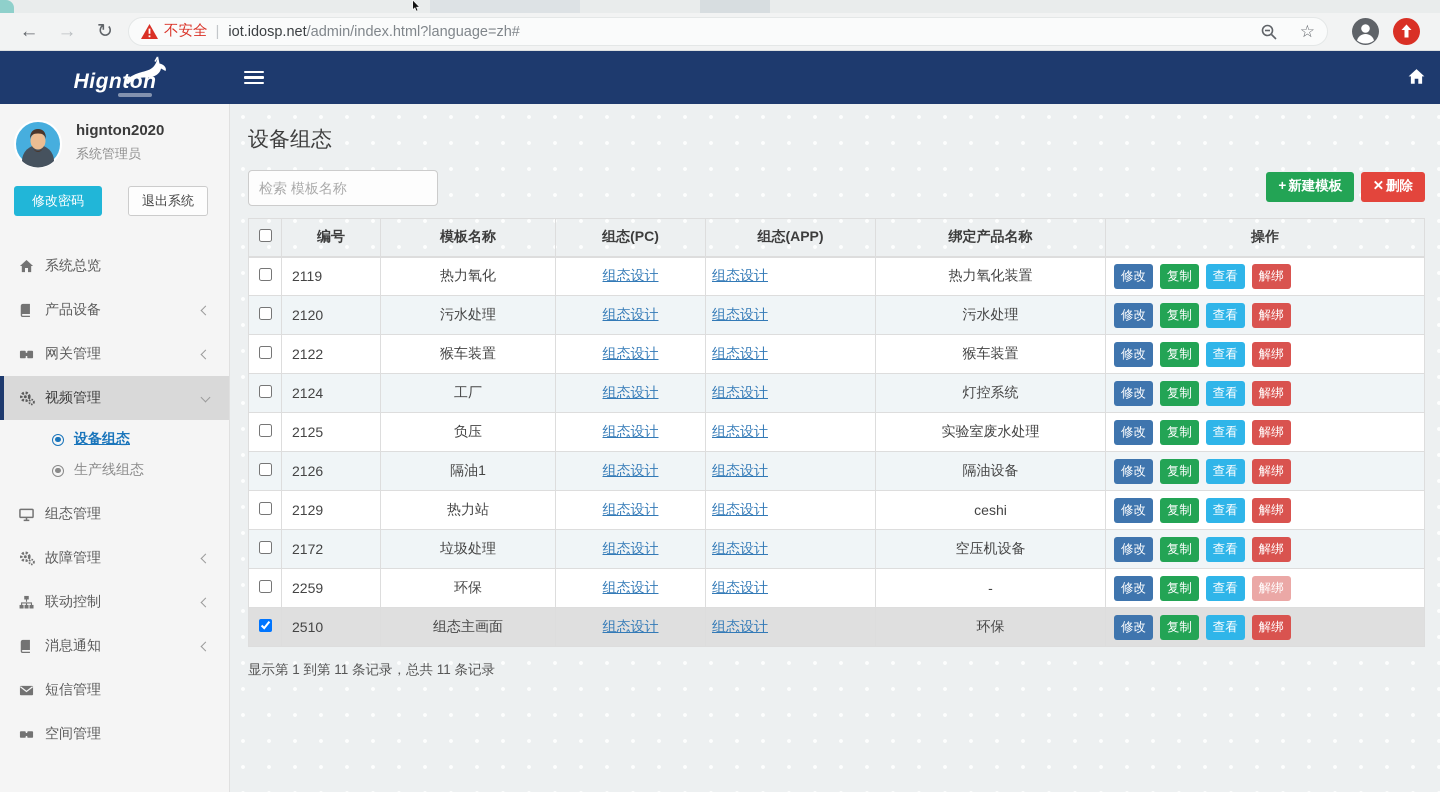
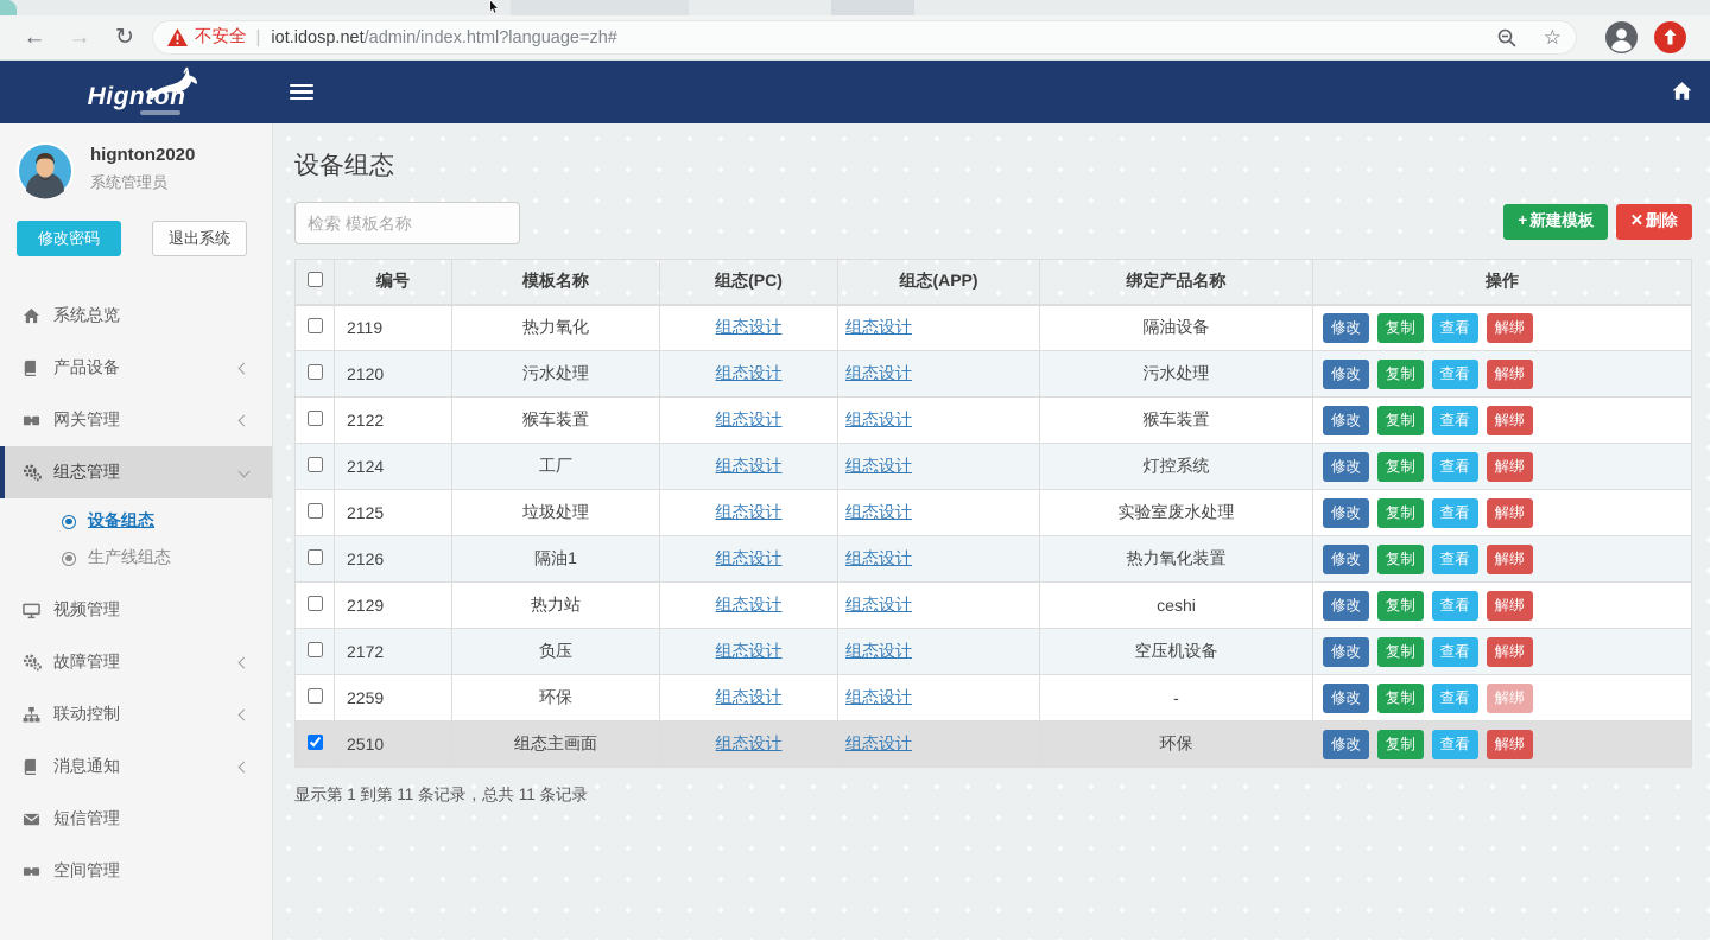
  ←
  →
  ↻
  不安全
  |
  iot.idosp.net
  /admin/index.html?language=zh#
  ☆
  Hignon
  hignton2020
  系统管理员
  修改密码
  退出系统
  系统总览
  产品设备
  网关管理
- 视频管理
+ 组态管理
  设备组态
  生产线组态
- 组态管理
+ 视频管理
  故障管理
  联动控制
  消息通知
  短信管理
  空间管理
  设备组态
  检索 模板名称
  + 新建模板 ✕ 删除
  	编号	模板名称	组态(PC)	组态(APP)	绑定产品名称	操作
- 	2119	热力氧化	组态设计	组态设计	热力氧化装置	修改 复制 查看 解绑
+ 	2119	热力氧化	组态设计	组态设计	隔油设备	修改 复制 查看 解绑
  	2120	污水处理	组态设计	组态设计	污水处理	修改 复制 查看 解绑
  	2122	猴车装置	组态设计	组态设计	猴车装置	修改 复制 查看 解绑
  	2124	工厂	组态设计	组态设计	灯控系统	修改 复制 查看 解绑
- 	2125	负压	组态设计	组态设计	实验室废水处理	修改 复制 查看 解绑
+ 	2125	垃圾处理	组态设计	组态设计	实验室废水处理	修改 复制 查看 解绑
- 	2126	隔油1	组态设计	组态设计	隔油设备	修改 复制 查看 解绑
+ 	2126	隔油1	组态设计	组态设计	热力氧化装置	修改 复制 查看 解绑
  	2129	热力站	组态设计	组态设计	ceshi	修改 复制 查看 解绑
- 	2172	垃圾处理	组态设计	组态设计	空压机设备	修改 复制 查看 解绑
+ 	2172	负压	组态设计	组态设计	空压机设备	修改 复制 查看 解绑
  	2259	环保	组态设计	组态设计	-	修改 复制 查看 解绑
  	2510	组态主画面	组态设计	组态设计	环保	修改 复制 查看 解绑
  显示第 1 到第 11 条记录，总共 11 条记录
